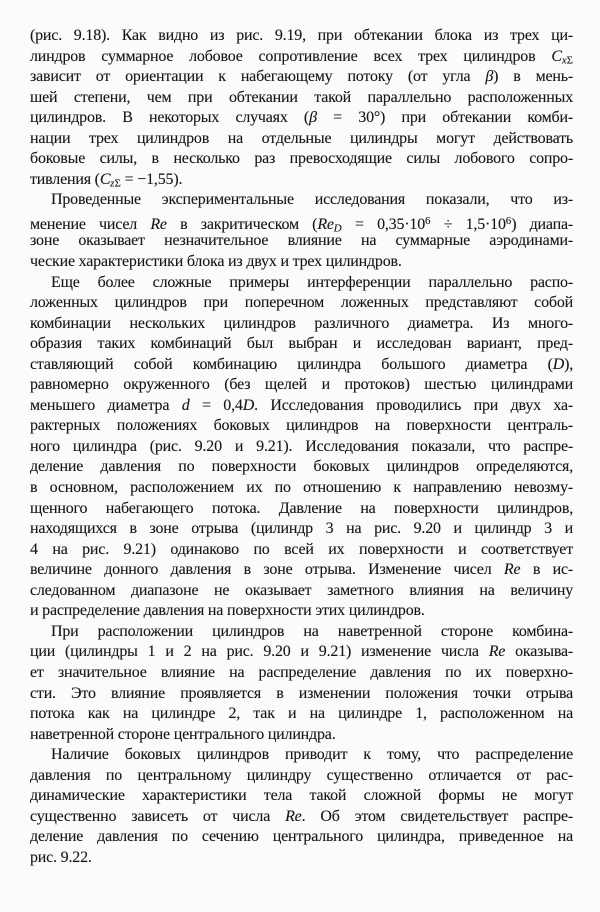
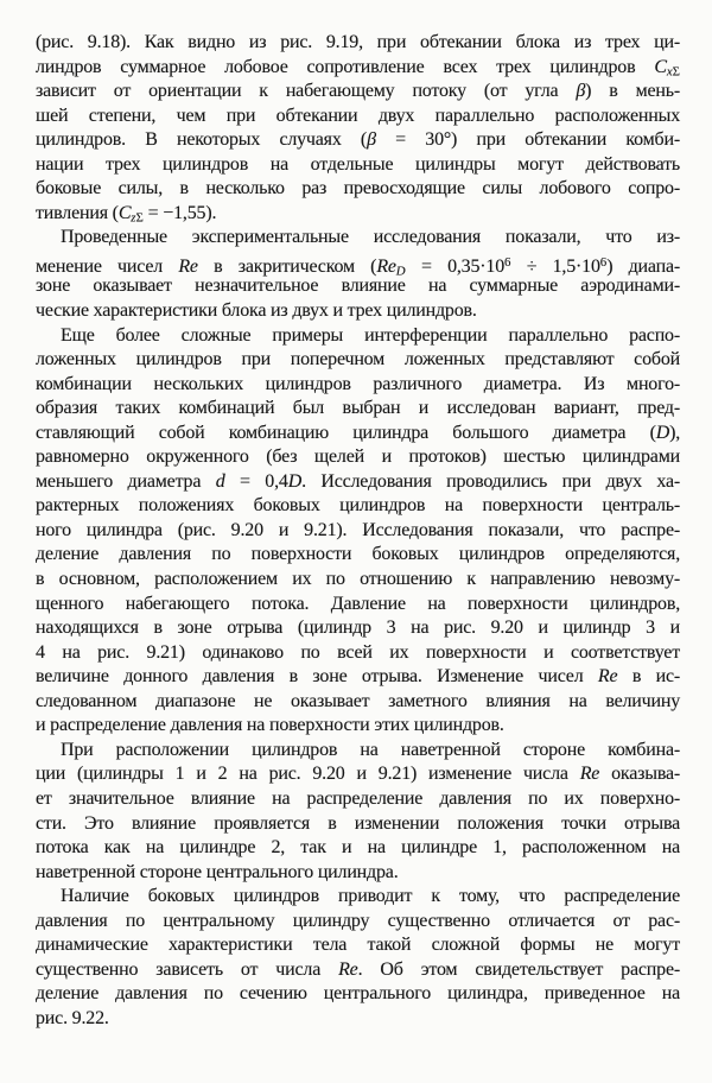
  (рис. 9.18). Как видно из рис. 9.19, при обтекании блока из трех ци-
  линдров суммарное лобовое сопротивление всех трех цилиндров CxΣ
  зависит от ориентации к набегающему потоку (от угла β) в мень-
- шей степени, чем при обтекании такой параллельно расположенных
+ шей степени, чем при обтекании двух параллельно расположенных
  цилиндров. В некоторых случаях (β = 30°) при обтекании комби-
  нации трех цилиндров на отдельные цилиндры могут действовать
  боковые силы, в несколько раз превосходящие силы лобового сопро-
  тивления (CzΣ = −1,55).
  Проведенные экспериментальные исследования показали, что из-
  менение чисел Re в закритическом (ReD = 0,35·106 ÷ 1,5·106) диапа-
  зоне оказывает незначительное влияние на суммарные аэродинами-
  ческие характеристики блока из двух и трех цилиндров.
  Еще более сложные примеры интерференции параллельно распо-
  ложенных цилиндров при поперечном ложенных представляют собой
  комбинации нескольких цилиндров различного диаметра. Из много-
  образия таких комбинаций был выбран и исследован вариант, пред-
  ставляющий собой комбинацию цилиндра большого диаметра (D),
  равномерно окруженного (без щелей и протоков) шестью цилиндрами
  меньшего диаметра d = 0,4D. Исследования проводились при двух ха-
  рактерных положениях боковых цилиндров на поверхности централь-
  ного цилиндра (рис. 9.20 и 9.21). Исследования показали, что распре-
  деление давления по поверхности боковых цилиндров определяются,
  в основном, расположением их по отношению к направлению невозму-
  щенного набегающего потока. Давление на поверхности цилиндров,
  находящихся в зоне отрыва (цилиндр 3 на рис. 9.20 и цилиндр 3 и
  4 на рис. 9.21) одинаково по всей их поверхности и соответствует
  величине донного давления в зоне отрыва. Изменение чисел Re в ис-
  следованном диапазоне не оказывает заметного влияния на величину
  и распределение давления на поверхности этих цилиндров.
  При расположении цилиндров на наветренной стороне комбина-
  ции (цилиндры 1 и 2 на рис. 9.20 и 9.21) изменение числа Re оказыва-
  ет значительное влияние на распределение давления по их поверхно-
  сти. Это влияние проявляется в изменении положения точки отрыва
  потока как на цилиндре 2, так и на цилиндре 1, расположенном на
  наветренной стороне центрального цилиндра.
  Наличие боковых цилиндров приводит к тому, что распределение
  давления по центральному цилиндру существенно отличается от рас-
  динамические характеристики тела такой сложной формы не могут
  существенно зависеть от числа Re. Об этом свидетельствует распре-
  деление давления по сечению центрального цилиндра, приведенное на
  рис. 9.22.
